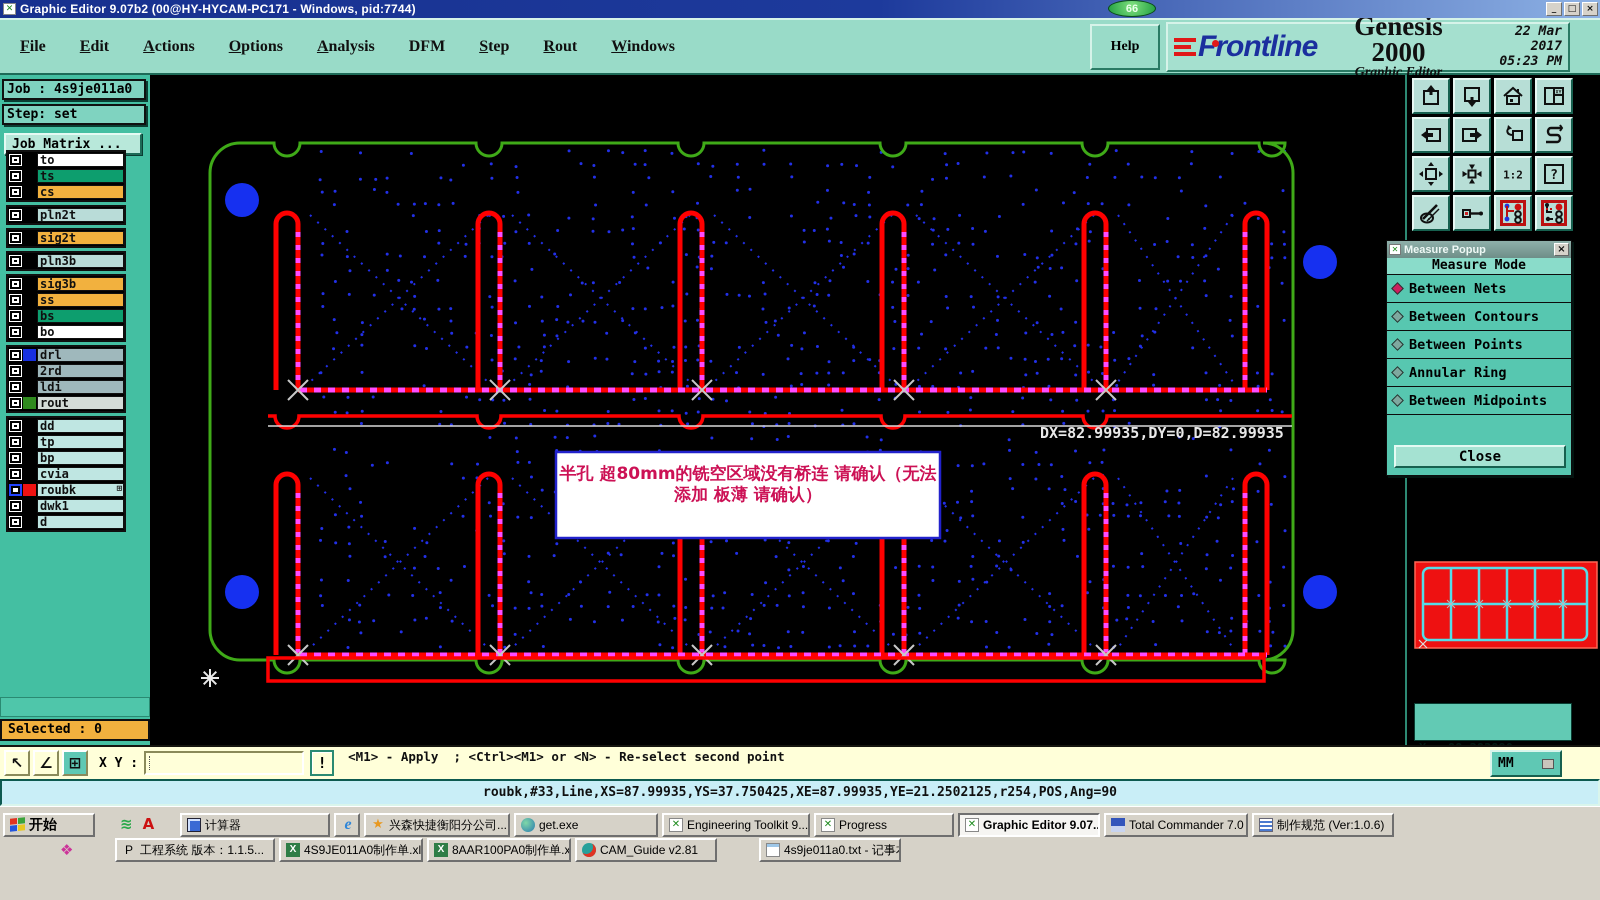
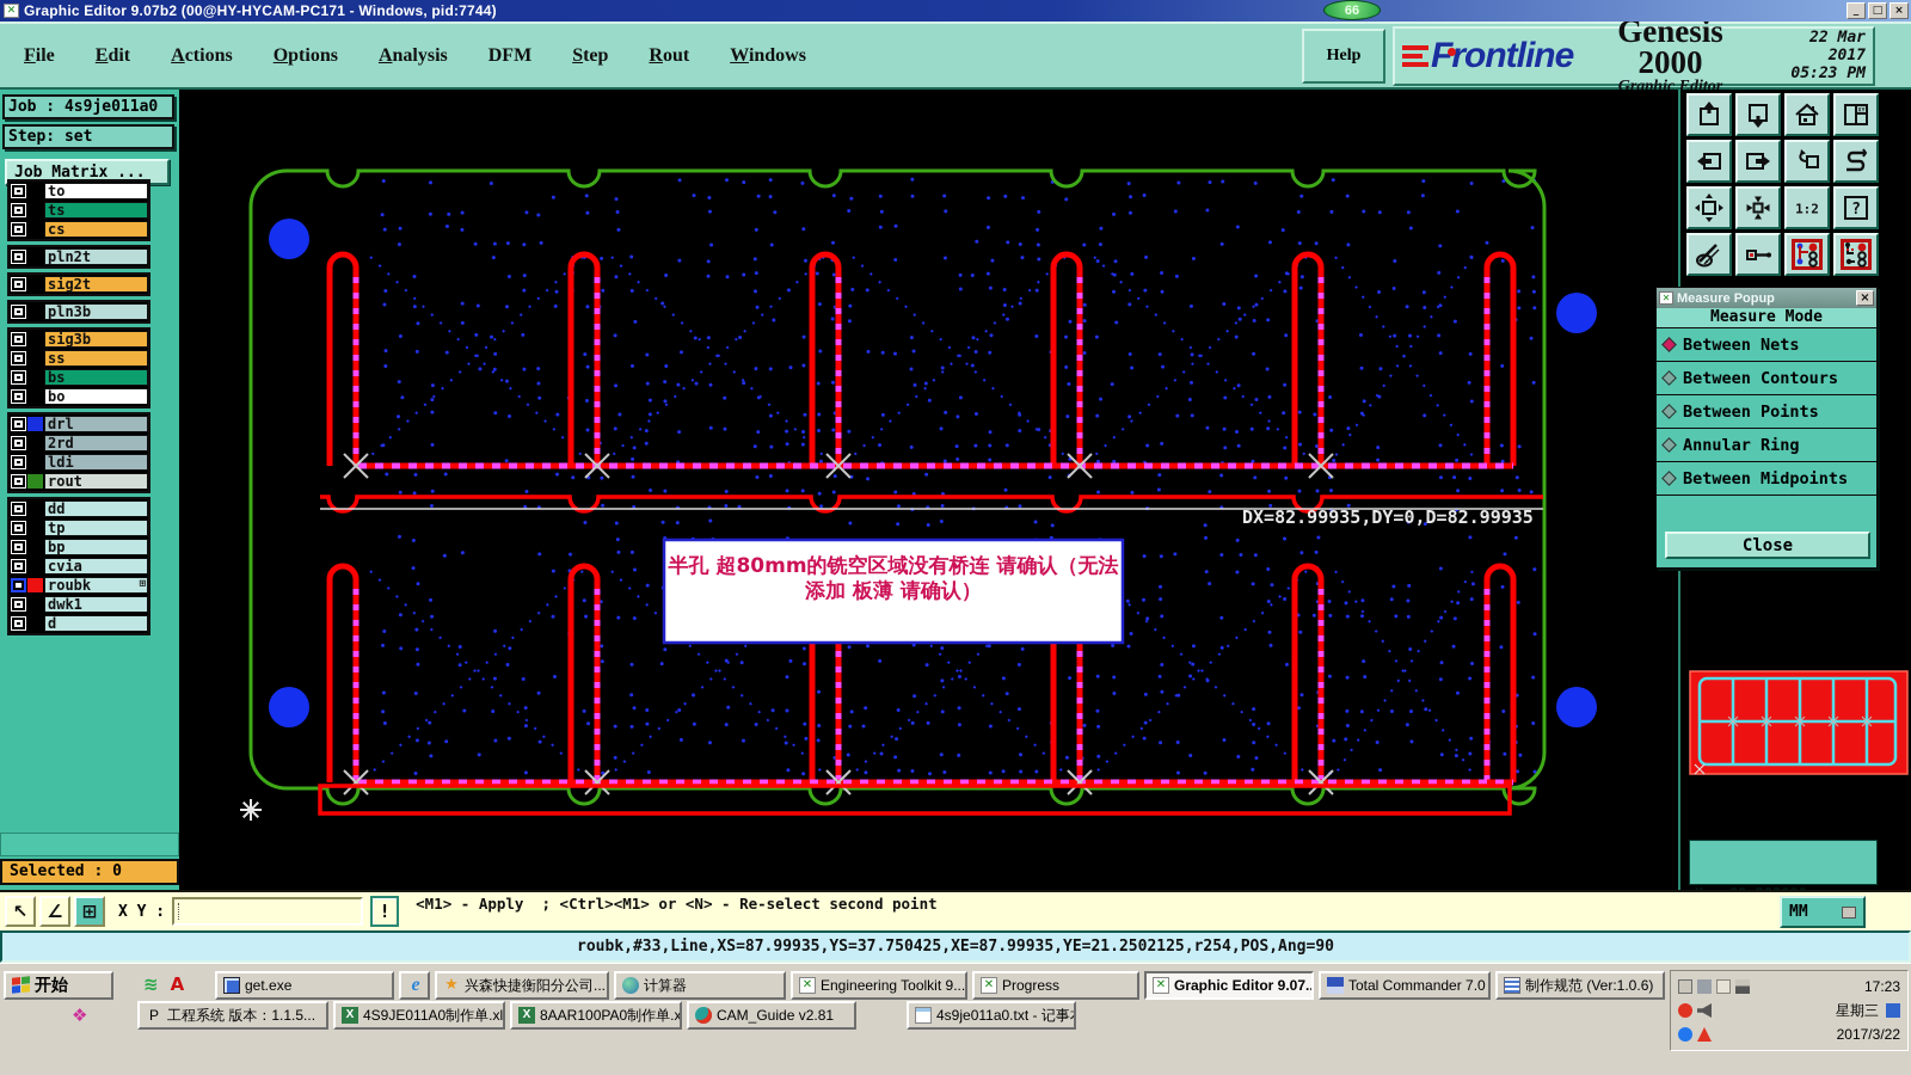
  ✕
  Graphic Editor 9.07b2 (00@HY-HYCAM-PC171 - Windows, pid:7744)
  66
  _
  □
  ×
  File
  Edit
  Actions
  Options
  Analysis
  DFM
  Step
  Rout
  Windows
  Help
  Frontline
  Genesis 2000
  Graphic Editor
  22 Mar 2017
  05:23 PM
  Job : 4s9je011a0
  Step: set
  Job Matrix ...
  to
  ts
  cs
  pln2t
  sig2t
  pln3b
  sig3b
  ss
  bs
  bo
  drl
  2rd
  ldi
  rout
  dd
  tp
  bp
  cvia
  roubk
  ⊞
  dwk1
  d
  Selected : 0
  DX=82.99935,DY=0,D=82.99935
  半孔 超80mm的铣空区域没有桥连 请确认（无法
  添加 板薄 请确认）
  1:2
  ?
  ✕
  Measure Popup
  ×
  Measure Mode
  Between Nets
  Between Contours
  Between Points
  Annular Ring
  Between Midpoints
  Close
  ↖ ∠ ⊞
  X Y :
  !
  <M1> - Apply ; <Ctrl><M1> or <N> - Re-select second point
  MM
  roubk,#33,Line,XS=87.99935,YS=37.750425,XE=87.99935,YE=21.2502125,r254,POS,Ang=90
  开始
  ≋
  A
  ❖
- 计算器
+ get.exe
  e
  ★
  兴森快捷衡阳分公司...
- get.exe
+ 计算器
  ✕
  Engineering Toolkit 9...
  ✕
  Progress
  ✕
  Graphic Editor 9.07.
  Total Commander 7.0
  制作规范 (Ver:1.0.6)
  P
  工程系统 版本：1.1.5...
  X
  4S9JE011A0制作单.xl
  X
  8AAR100PA0制作单.x
  CAM_Guide v2.81
  4s9je011a0.txt - 记事
+ 17:23
+ 星期三
+ 2017/3/22
